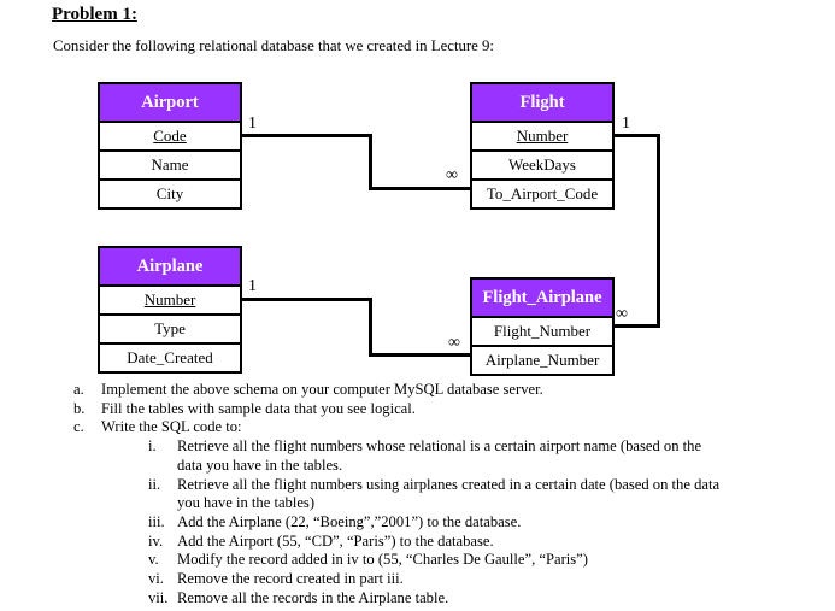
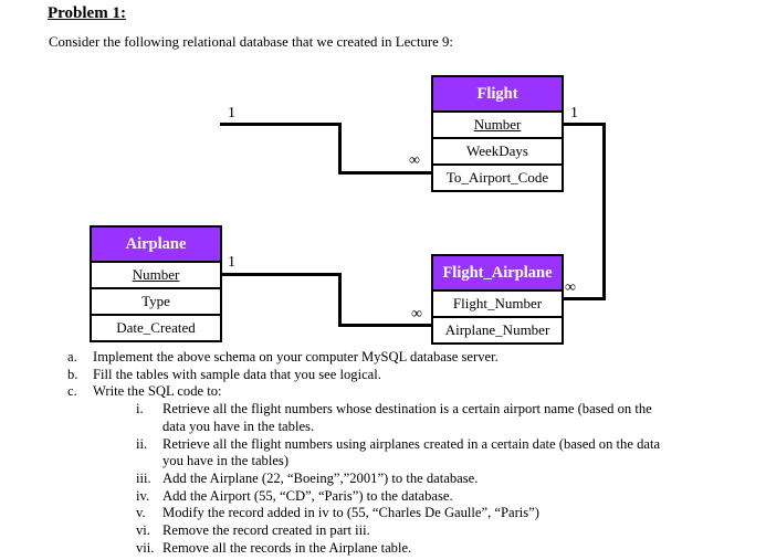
  Problem 1:
  Consider the following relational database that we created in Lecture 9:
- Airport
- Code
- Name
- City
  Flight
  Number
  WeekDays
  To_Airport_Code
  Airplane
  Number
  Type
  Date_Created
  Flight_Airplane
  Flight_Number
  Airplane_Number
  1
  ∞
  1
  ∞
  1
  ∞
  a.
  Implement the above schema on your computer MySQL database server.
  b.
  Fill the tables with sample data that you see logical.
  c.
  Write the SQL code to:
  i.
- Retrieve all the flight numbers whose relational is a certain airport name (based on the data you have in the tables.
+ Retrieve all the flight numbers whose destination is a certain airport name (based on the data you have in the tables.
  ii.
  Retrieve all the flight numbers using airplanes created in a certain date (based on the data you have in the tables)
  iii.
  Add the Airplane (22, “Boeing”,”2001”) to the database.
  iv.
  Add the Airport (55, “CD”, “Paris”) to the database.
  v.
  Modify the record added in iv to (55, “Charles De Gaulle”, “Paris”)
  vi.
  Remove the record created in part iii.
  vii.
  Remove all the records in the Airplane table.
